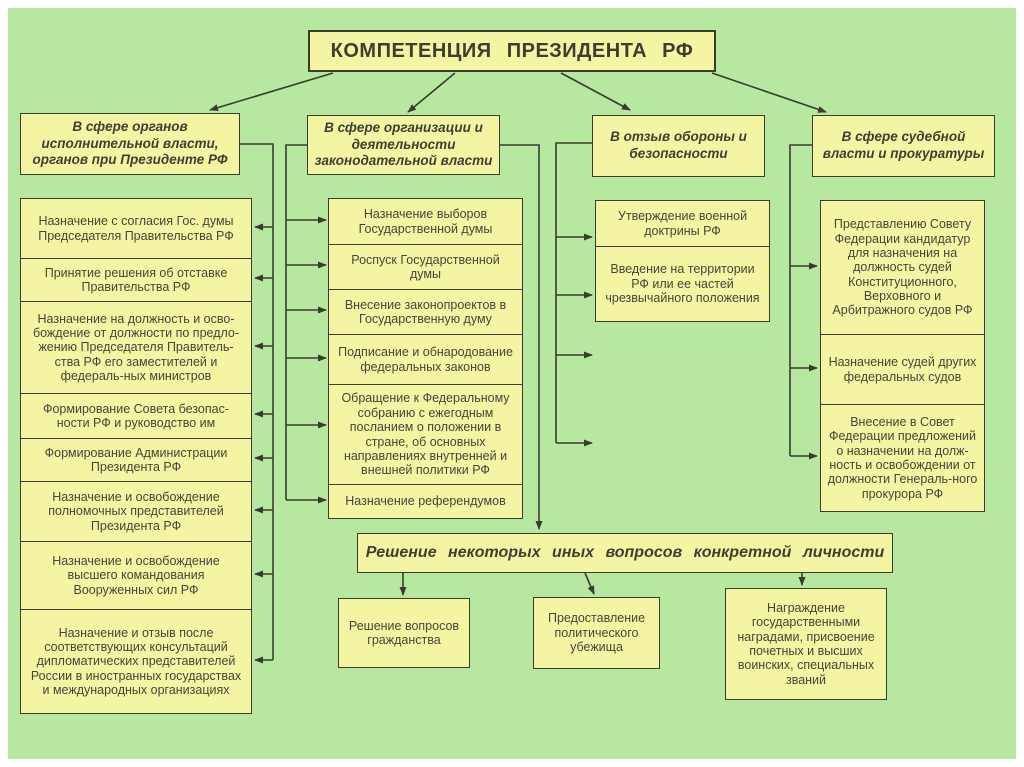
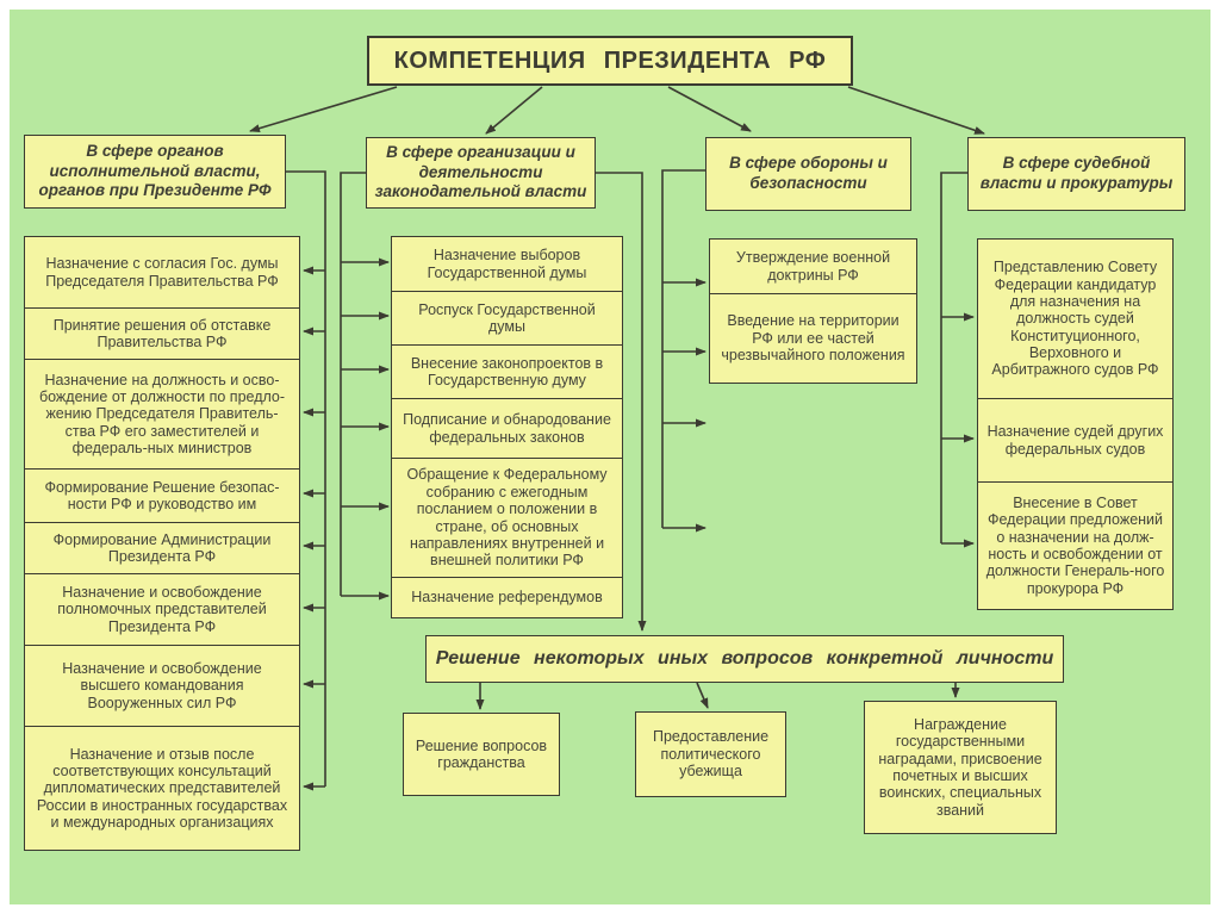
  КОМПЕТЕНЦИЯ ПРЕЗИДЕНТА РФ
  В сфере органов исполнительной власти, органов при Президенте РФ
  В сфере организации и деятельности законодательной власти
- В отзыв обороны и безопасности
+ В сфере обороны и безопасности
  В сфере судебной власти и прокуратуры
  Назначение с согласия Гос. думы Председателя Правительства РФ
  Принятие решения об отставке Правительства РФ
  Назначение на должность и осво-бождение от должности по предло-жению Председателя Правитель-ства РФ его заместителей и федераль-ных министров
- Формирование Совета безопас-ности РФ и руководство им
+ Формирование Решение безопас-ности РФ и руководство им
  Формирование Администрации Президента РФ
  Назначение и освобождение полномочных представителей Президента РФ
  Назначение и освобождение высшего командования Вооруженных сил РФ
  Назначение и отзыв после соответствующих консультаций дипломатических представителей России в иностранных государствах и международных организациях
  Назначение выборов Государственной думы
  Роспуск Государственной думы
  Внесение законопроектов в Государственную думу
  Подписание и обнародование федеральных законов
  Обращение к Федеральному собранию с ежегодным посланием о положении в стране, об основных направлениях внутренней и внешней политики РФ
  Назначение референдумов
  Утверждение военной доктрины РФ
  Введение на территории РФ или ее частей чрезвычайного положения
  Представлению Совету Федерации кандидатур для назначения на должность судей Конституционного, Верховного и Арбитражного судов РФ
  Назначение судей других федеральных судов
  Внесение в Совет Федерации предложений о назначении на долж-ность и освобождении от должности Генераль-ного прокурора РФ
  Решение некоторых иных вопросов конкретной личности
  Решение вопросов гражданства
  Предоставление политического убежища
  Награждение государственными наградами, присвоение почетных и высших воинских, специальных званий
